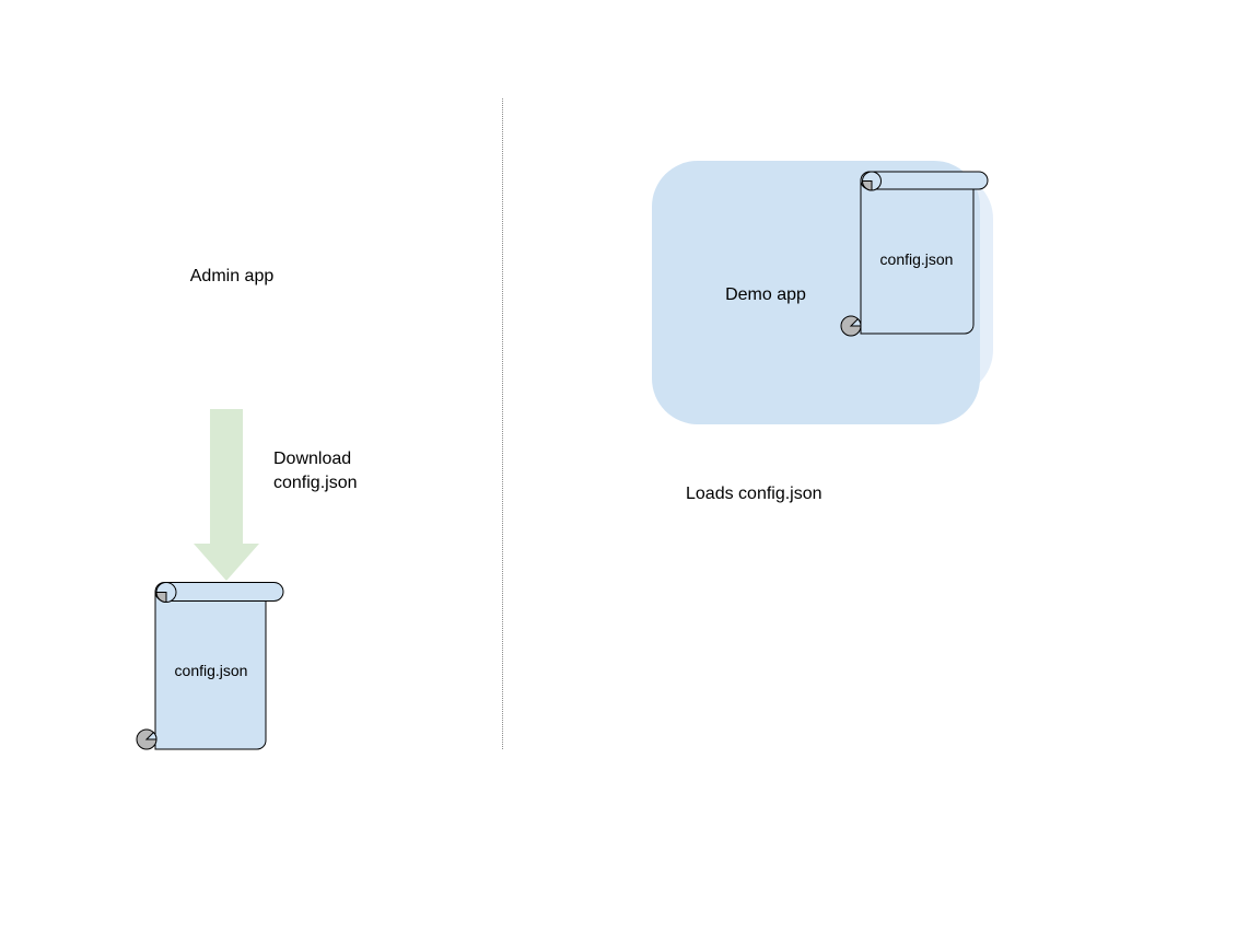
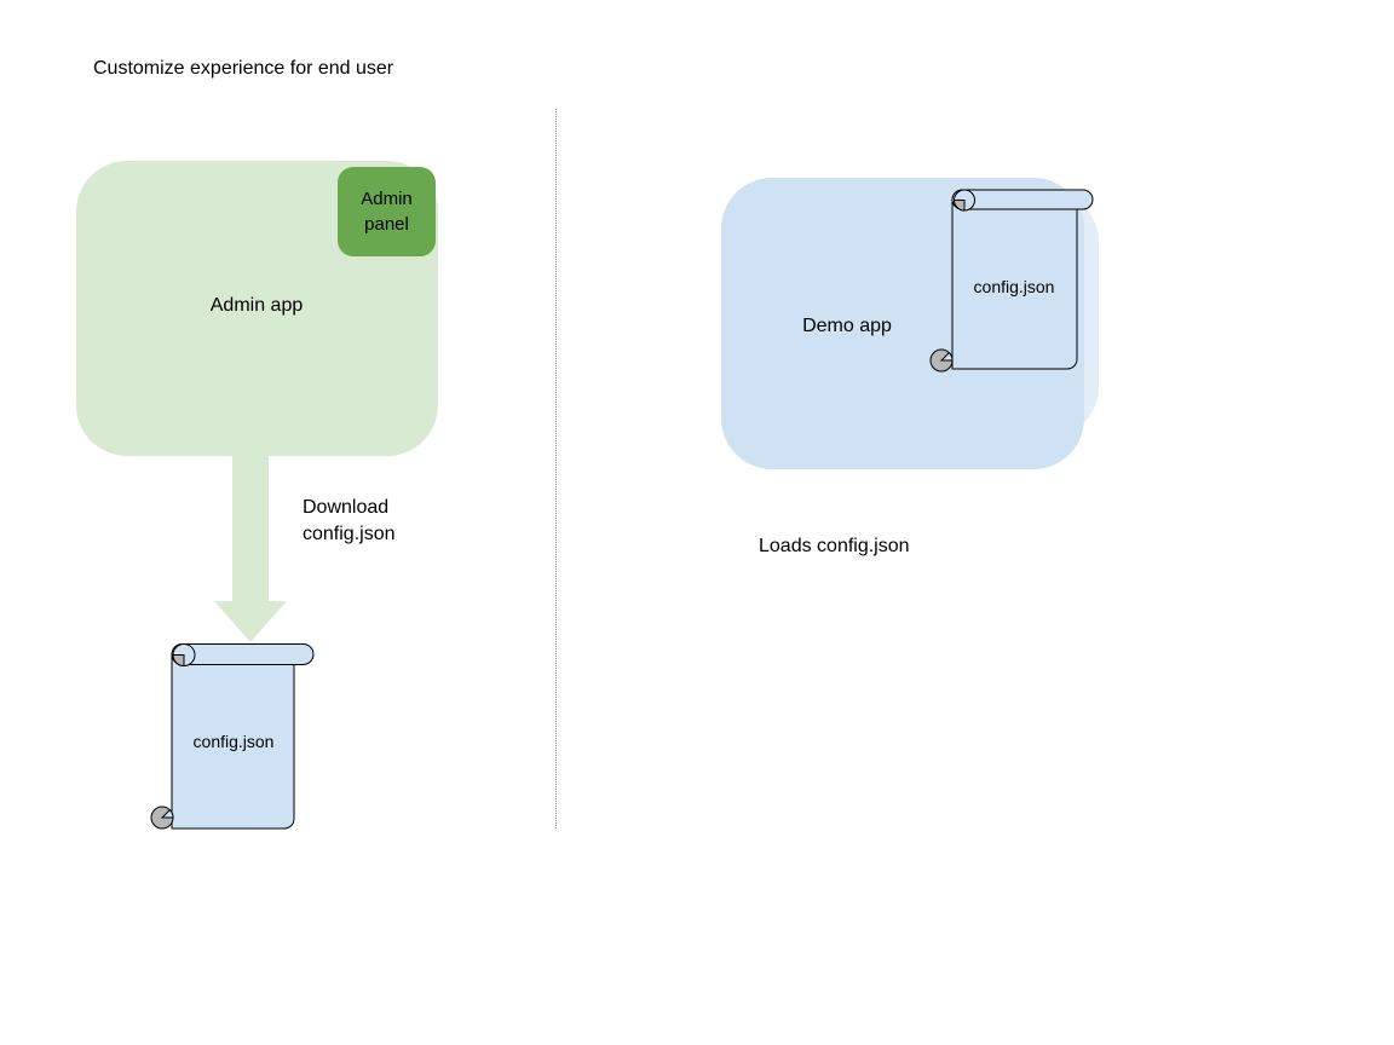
+ Customize experience for end user
+ Admin panel
  Admin app
  Download
  config.json
  config.json
  Demo app
  config.json
  Loads config.json
